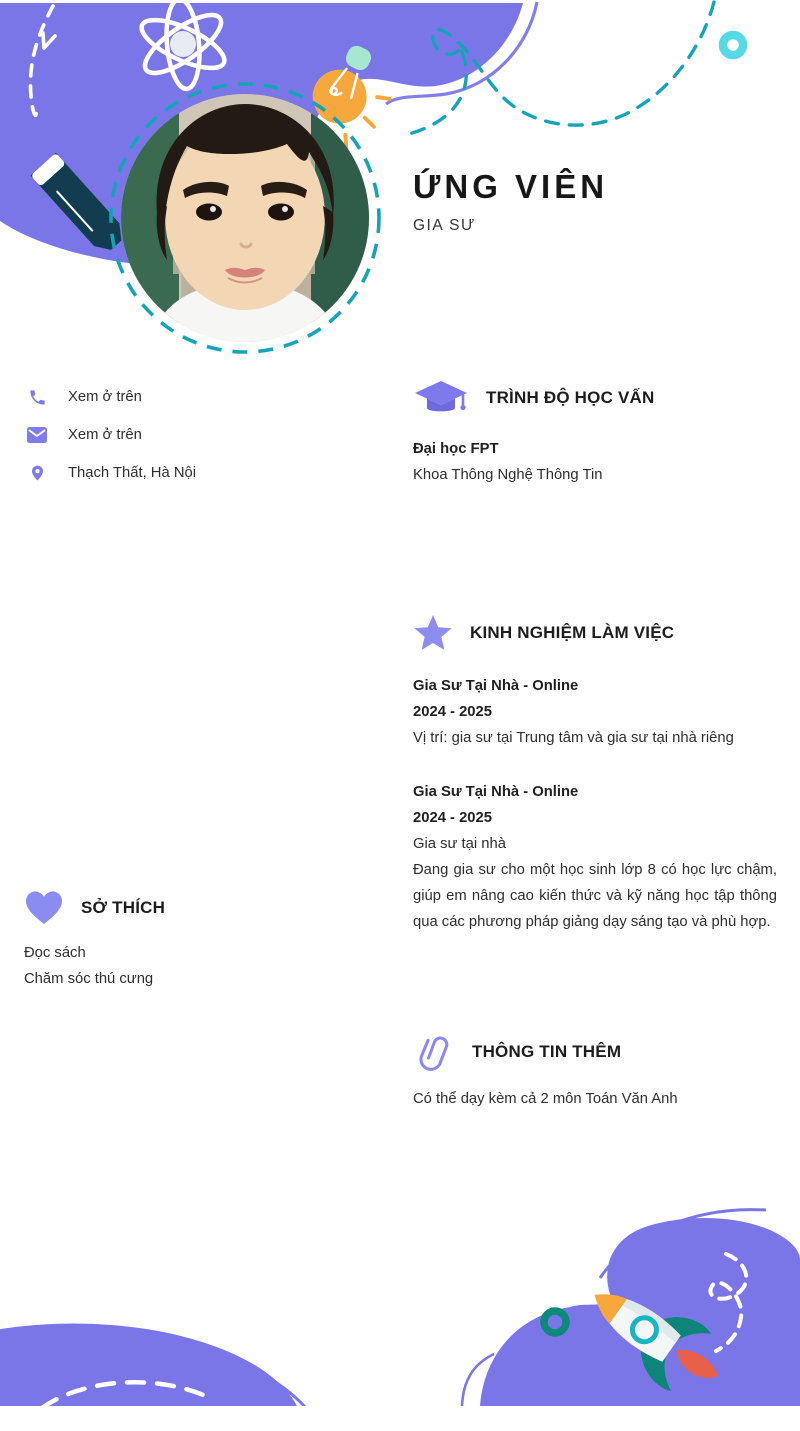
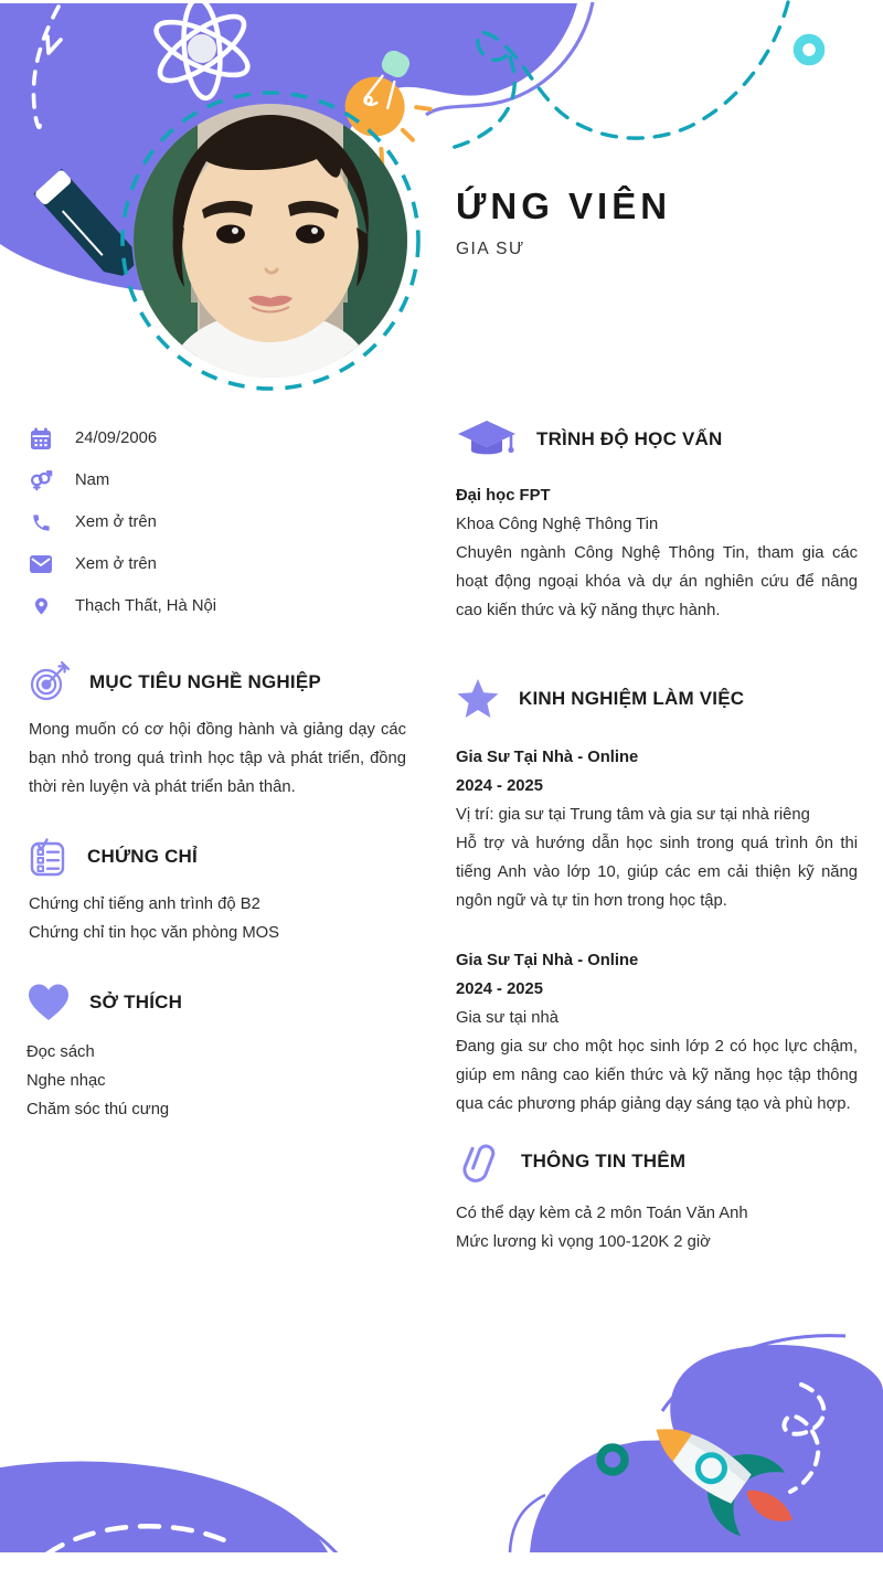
  ỨNG VIÊN
  GIA SƯ
+ 24/09/2006
+ Nam
  Xem ở trên
  Xem ở trên
  Thạch Thất, Hà Nội
+ MỤC TIÊU NGHỀ NGHIỆP
+ Mong muốn có cơ hội đồng hành và giảng dạy các bạn nhỏ trong quá trình học tập và phát triển, đồng thời rèn luyện và phát triển bản thân.
+ CHỨNG CHỈ
+ Chứng chỉ tiếng anh trình độ B2
+ Chứng chỉ tin học văn phòng MOS
  SỞ THÍCH
  Đọc sách
+ Nghe nhạc
  Chăm sóc thú cưng
  TRÌNH ĐỘ HỌC VẤN
  Đại học FPT
- Khoa Thông Nghệ Thông Tin
+ Khoa Công Nghệ Thông Tin
+ Chuyên ngành Công Nghệ Thông Tin, tham gia các hoạt động ngoại khóa và dự án nghiên cứu để nâng cao kiến thức và kỹ năng thực hành.
  KINH NGHIỆM LÀM VIỆC
  Gia Sư Tại Nhà - Online
  2024 - 2025
  Vị trí: gia sư tại Trung tâm và gia sư tại nhà riêng
+ Hỗ trợ và hướng dẫn học sinh trong quá trình ôn thi tiếng Anh vào lớp 10, giúp các em cải thiện kỹ năng ngôn ngữ và tự tin hơn trong học tập.
  Gia Sư Tại Nhà - Online
  2024 - 2025
  Gia sư tại nhà
- Đang gia sư cho một học sinh lớp 8 có học lực chậm, giúp em nâng cao kiến thức và kỹ năng học tập thông qua các phương pháp giảng dạy sáng tạo và phù hợp.
+ Đang gia sư cho một học sinh lớp 2 có học lực chậm, giúp em nâng cao kiến thức và kỹ năng học tập thông qua các phương pháp giảng dạy sáng tạo và phù hợp.
  THÔNG TIN THÊM
  Có thể dạy kèm cả 2 môn Toán Văn Anh
+ Mức lương kì vọng 100-120K 2 giờ
